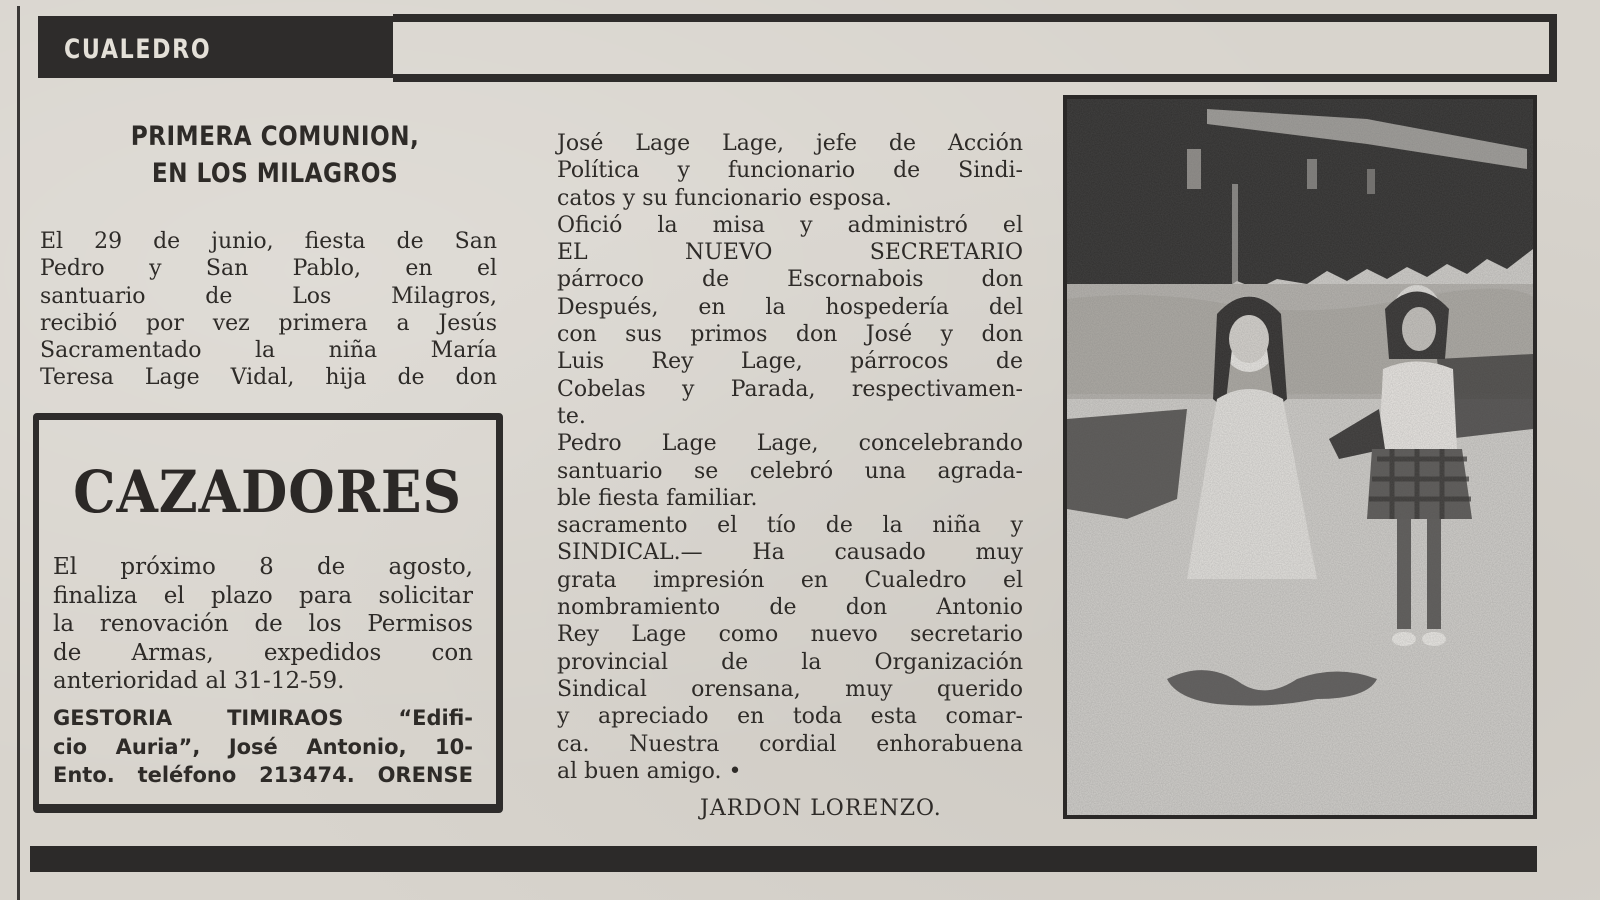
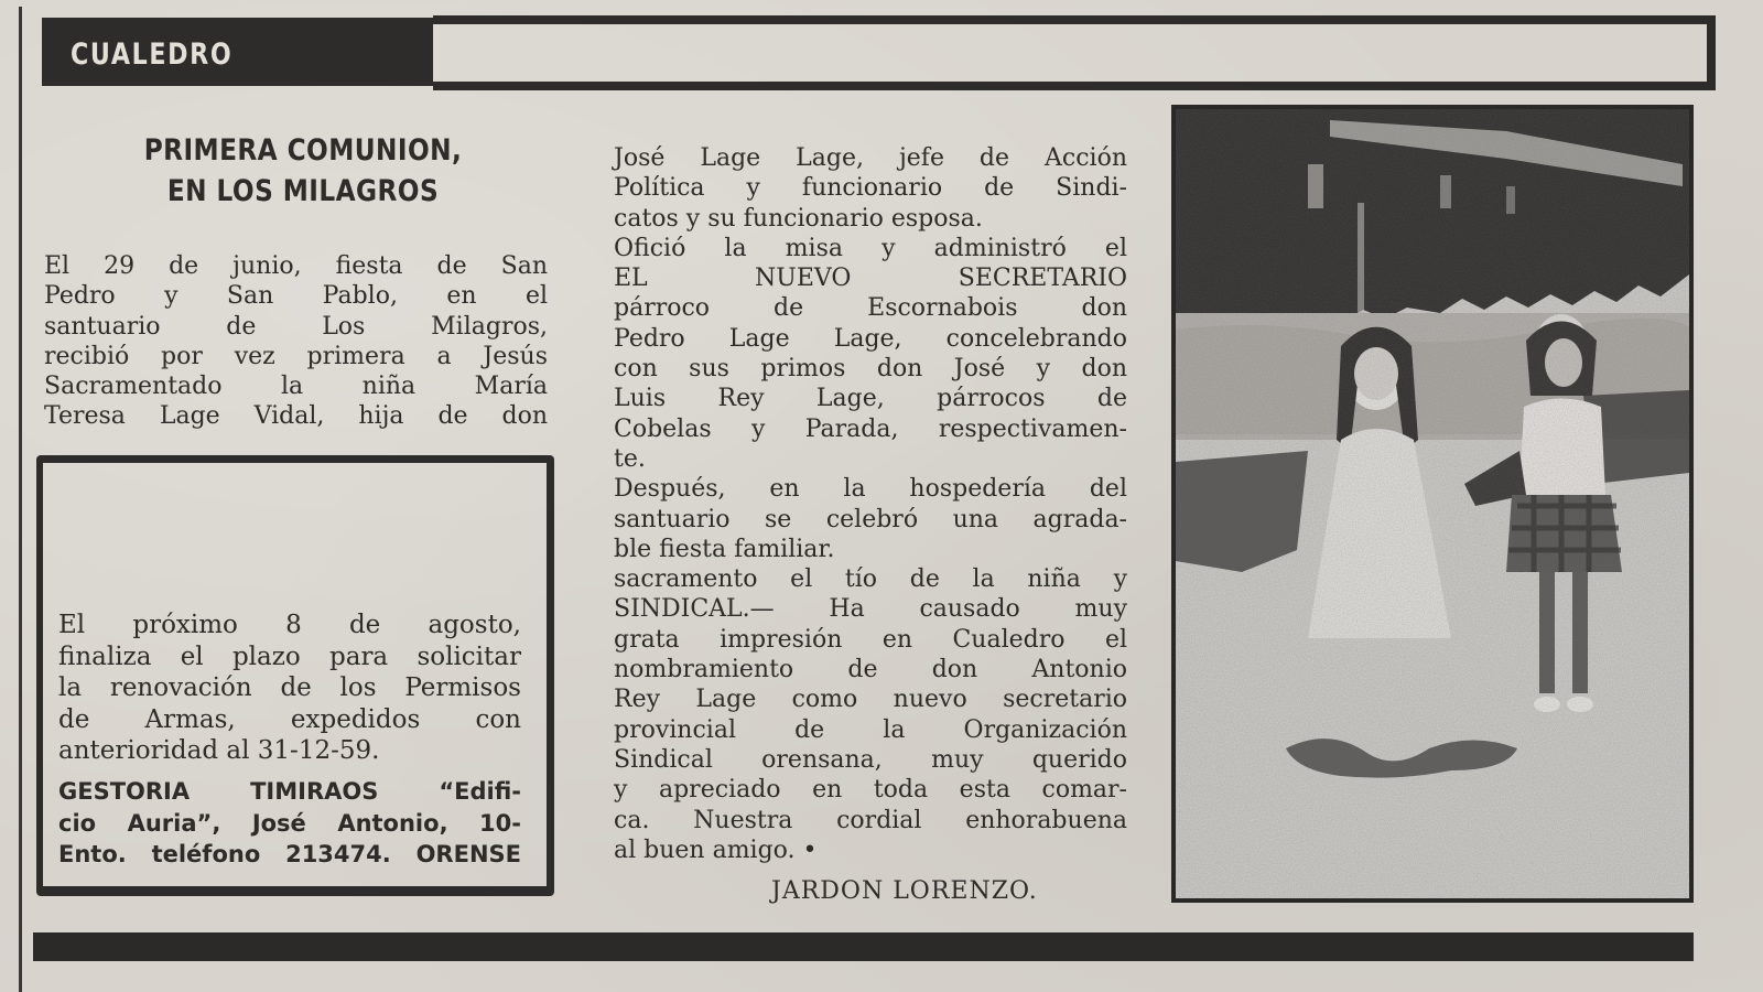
  CUALEDRO
  PRIMERA COMUNION,
  EN LOS MILAGROS
  El 29 de junio, fiesta de San
  Pedro y San Pablo, en el
  santuario de Los Milagros,
  recibió por vez primera a Jesús
  Sacramentado la niña María
  Teresa Lage Vidal, hija de don
- CAZADORES
  El próximo 8 de agosto,
  finaliza el plazo para solicitar
  la renovación de los Permisos
  de Armas, expedidos con
  anterioridad al 31-12-59.
  GESTORIA TIMIRAOS “Edifi-
  cio Auria”, José Antonio, 10-
  Ento. teléfono 213474. ORENSE
  José Lage Lage, jefe de Acción
  Política y funcionario de Sindi-
  catos y su funcionario esposa.
  Ofició la misa y administró el
  EL NUEVO SECRETARIO
  párroco de Escornabois don
- Después, en la hospedería del
+ Pedro Lage Lage, concelebrando
  con sus primos don José y don
  Luis Rey Lage, párrocos de
  Cobelas y Parada, respectivamen-
  te.
- Pedro Lage Lage, concelebrando
+ Después, en la hospedería del
  santuario se celebró una agrada-
  ble fiesta familiar.
  sacramento el tío de la niña y
  SINDICAL.— Ha causado muy
  grata impresión en Cualedro el
  nombramiento de don Antonio
  Rey Lage como nuevo secretario
  provincial de la Organización
  Sindical orensana, muy querido
  y apreciado en toda esta comar-
  ca. Nuestra cordial enhorabuena
  al buen amigo. •
  JARDON LORENZO.
